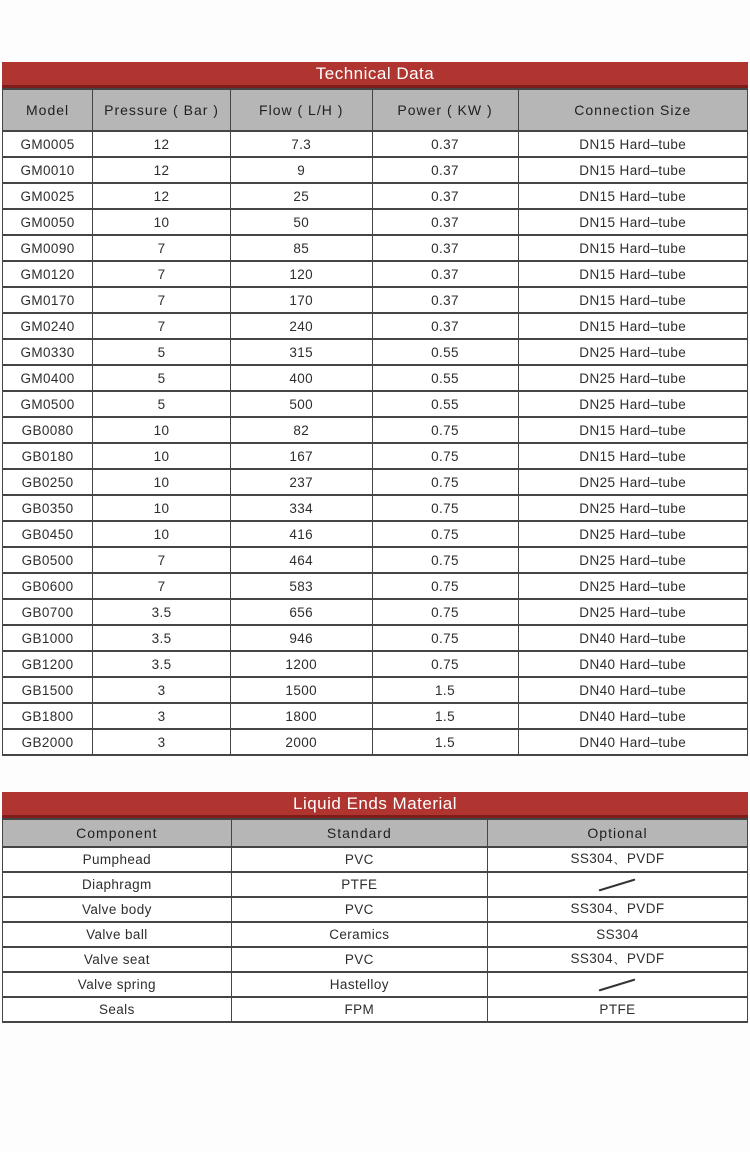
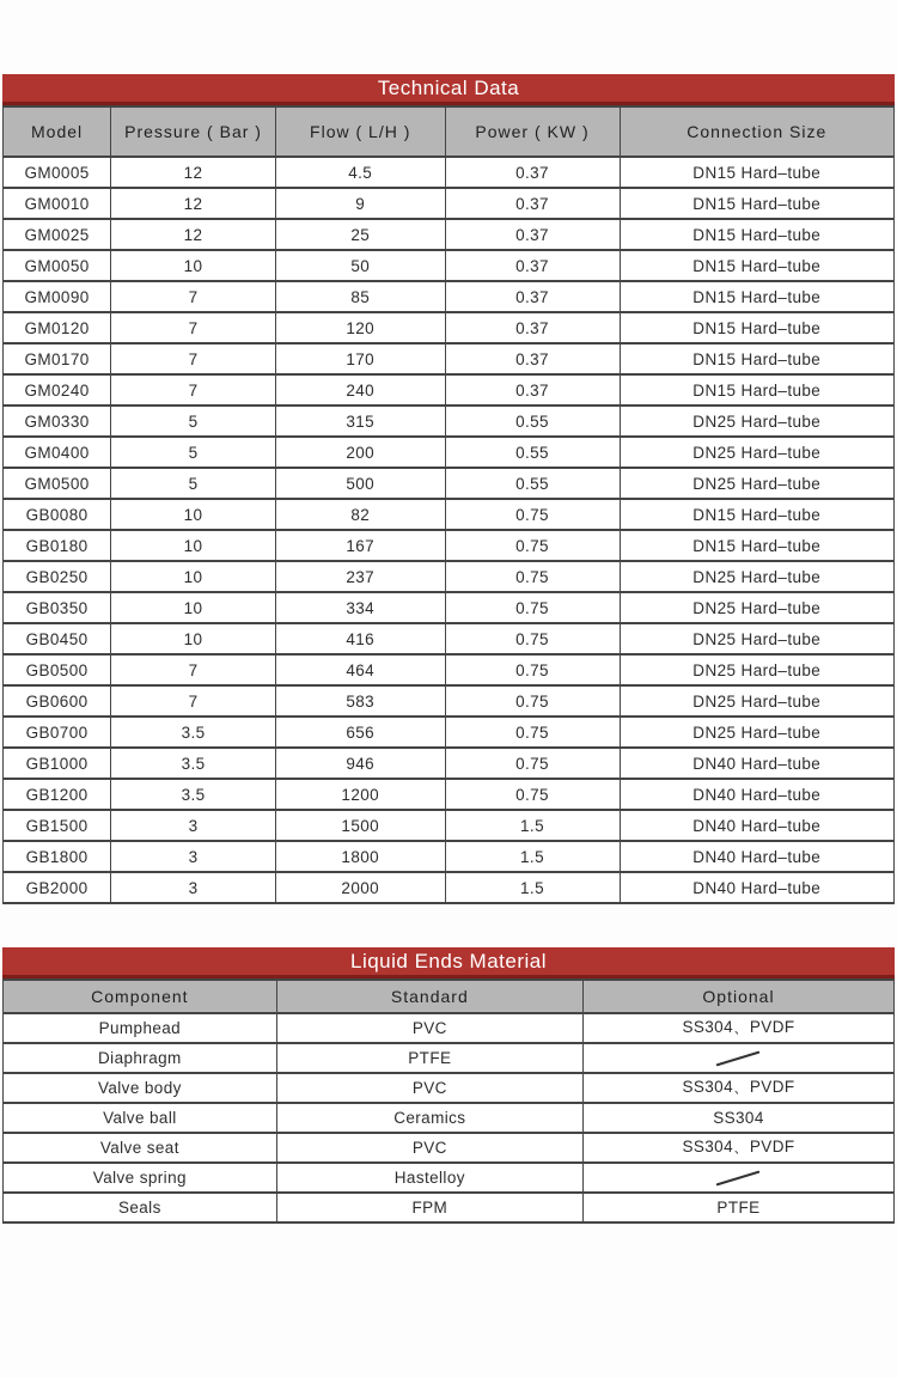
  Technical Data
  Model	Pressure ( Bar )	Flow ( L/H )	Power ( KW )	Connection Size
- GM0005	12	7.3	0.37	DN15 Hard–tube
+ GM0005	12	4.5	0.37	DN15 Hard–tube
  GM0010	12	9	0.37	DN15 Hard–tube
  GM0025	12	25	0.37	DN15 Hard–tube
  GM0050	10	50	0.37	DN15 Hard–tube
  GM0090	7	85	0.37	DN15 Hard–tube
  GM0120	7	120	0.37	DN15 Hard–tube
  GM0170	7	170	0.37	DN15 Hard–tube
  GM0240	7	240	0.37	DN15 Hard–tube
  GM0330	5	315	0.55	DN25 Hard–tube
- GM0400	5	400	0.55	DN25 Hard–tube
+ GM0400	5	200	0.55	DN25 Hard–tube
  GM0500	5	500	0.55	DN25 Hard–tube
  GB0080	10	82	0.75	DN15 Hard–tube
  GB0180	10	167	0.75	DN15 Hard–tube
  GB0250	10	237	0.75	DN25 Hard–tube
  GB0350	10	334	0.75	DN25 Hard–tube
  GB0450	10	416	0.75	DN25 Hard–tube
  GB0500	7	464	0.75	DN25 Hard–tube
  GB0600	7	583	0.75	DN25 Hard–tube
  GB0700	3.5	656	0.75	DN25 Hard–tube
  GB1000	3.5	946	0.75	DN40 Hard–tube
  GB1200	3.5	1200	0.75	DN40 Hard–tube
  GB1500	3	1500	1.5	DN40 Hard–tube
  GB1800	3	1800	1.5	DN40 Hard–tube
  GB2000	3	2000	1.5	DN40 Hard–tube
  Liquid Ends Material
  Component	Standard	Optional
  Pumphead	PVC	SS304、PVDF
  Diaphragm	PTFE
  Valve body	PVC	SS304、PVDF
  Valve ball	Ceramics	SS304
  Valve seat	PVC	SS304、PVDF
  Valve spring	Hastelloy
  Seals	FPM	PTFE
